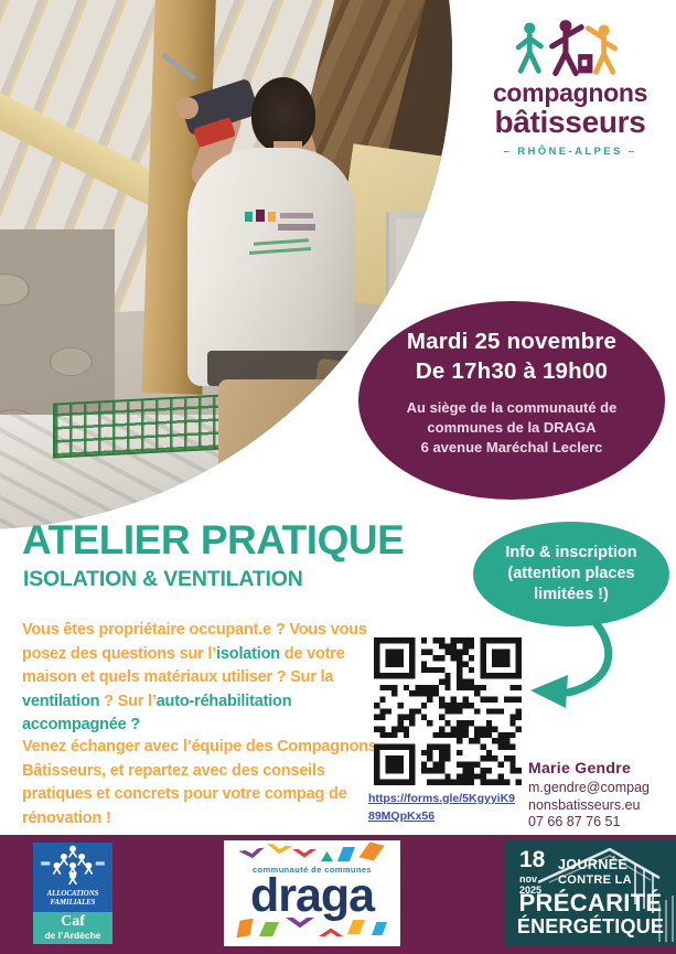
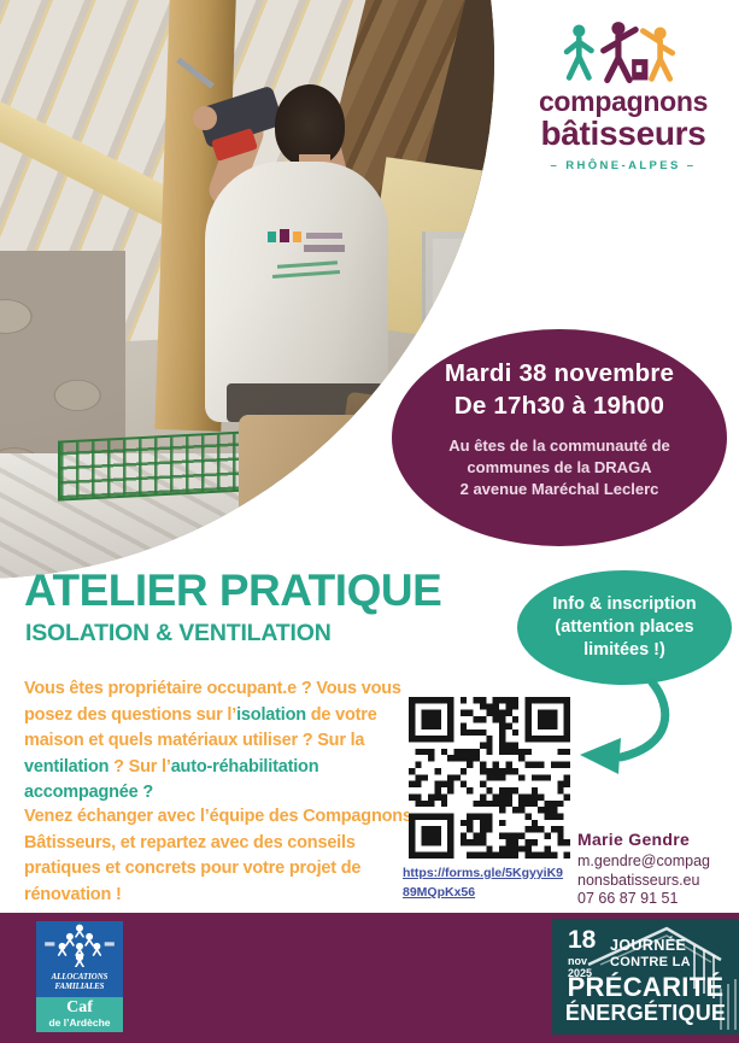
  compagnons
  bâtisseurs
  – RHÔNE-ALPES –
- Mardi 25 novembre
+ Mardi 38 novembre
  De 17h30 à 19h00
- Au siège de la communauté de
+ Au êtes de la communauté de
  communes de la DRAGA
- 6 avenue Maréchal Leclerc
+ 2 avenue Maréchal Leclerc
  ATELIER PRATIQUE
  ISOLATION & VENTILATION
  Vous êtes propriétaire occupant.e ? Vous vous posez des questions sur l’isolation de votre maison et quels matériaux utiliser ? Sur la ventilation ? Sur l’auto-réhabilitation accompagnée ?
- Venez échanger avec l’équipe des Compagnons Bâtisseurs, et repartez avec des conseils pratiques et concrets pour votre compag de rénovation !
+ Venez échanger avec l’équipe des Compagnons Bâtisseurs, et repartez avec des conseils pratiques et concrets pour votre projet de rénovation !
  Info & inscription
  (attention places
  limitées !)
  https://forms.gle/5KgyyiK9
  89MQpKx56
  Marie Gendre
  m.gendre@compag
  nonsbatisseurs.eu
- 07 66 87 76 51
+ 07 66 87 91 51
  Caf
  de l’Ardèche
- communauté de communes
- draga
  18
  nov
  2025
  JOURNÉE
  CONTRE LA
  PRÉCARITÉ
  ÉNERGÉTIQUE
